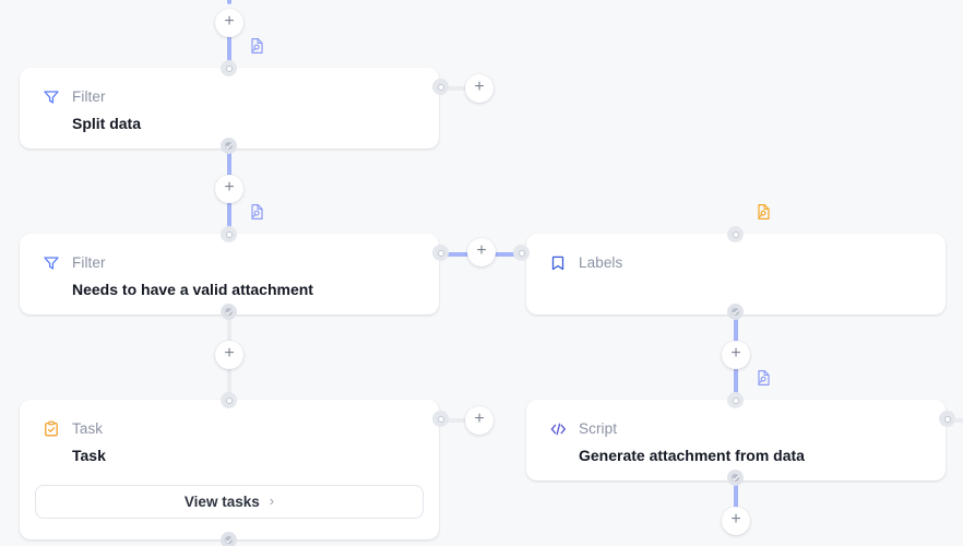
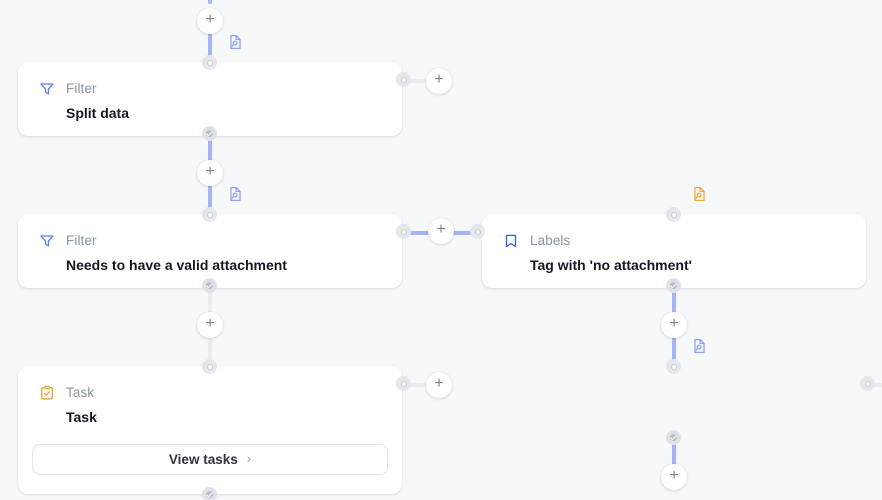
  Filter
  Split data
  Filter
  Needs to have a valid attachment
  Labels
+ Tag with 'no attachment'
  Task
  Task
  View tasks
  ›
- Script
- Generate attachment from data
  +
  +
  +
  +
  +
  +
  +
  +
